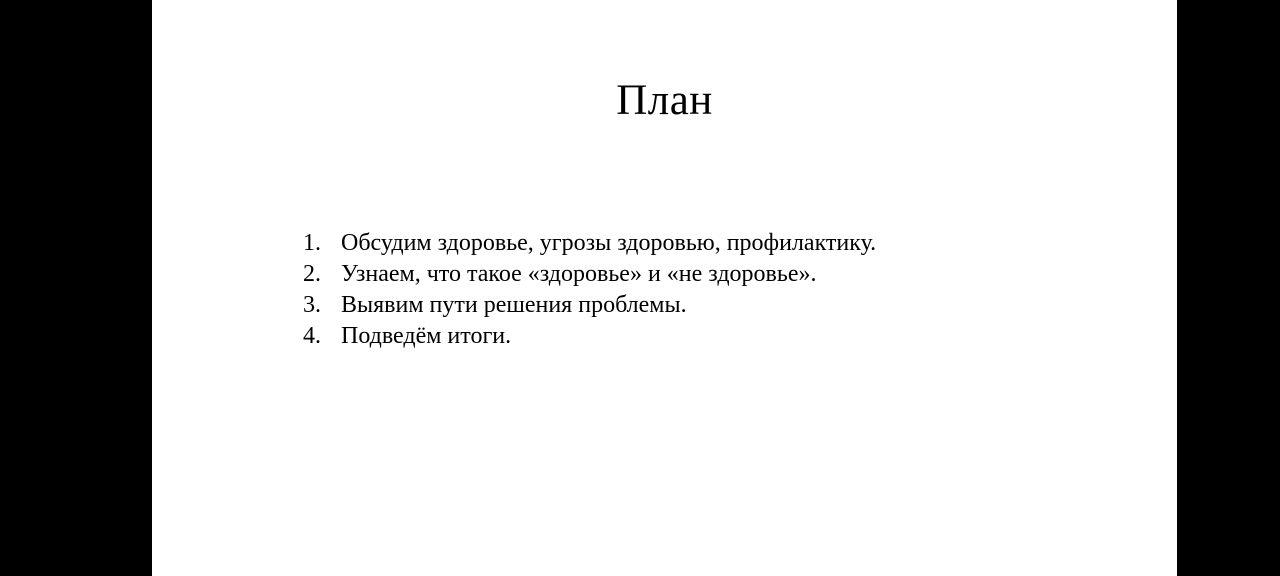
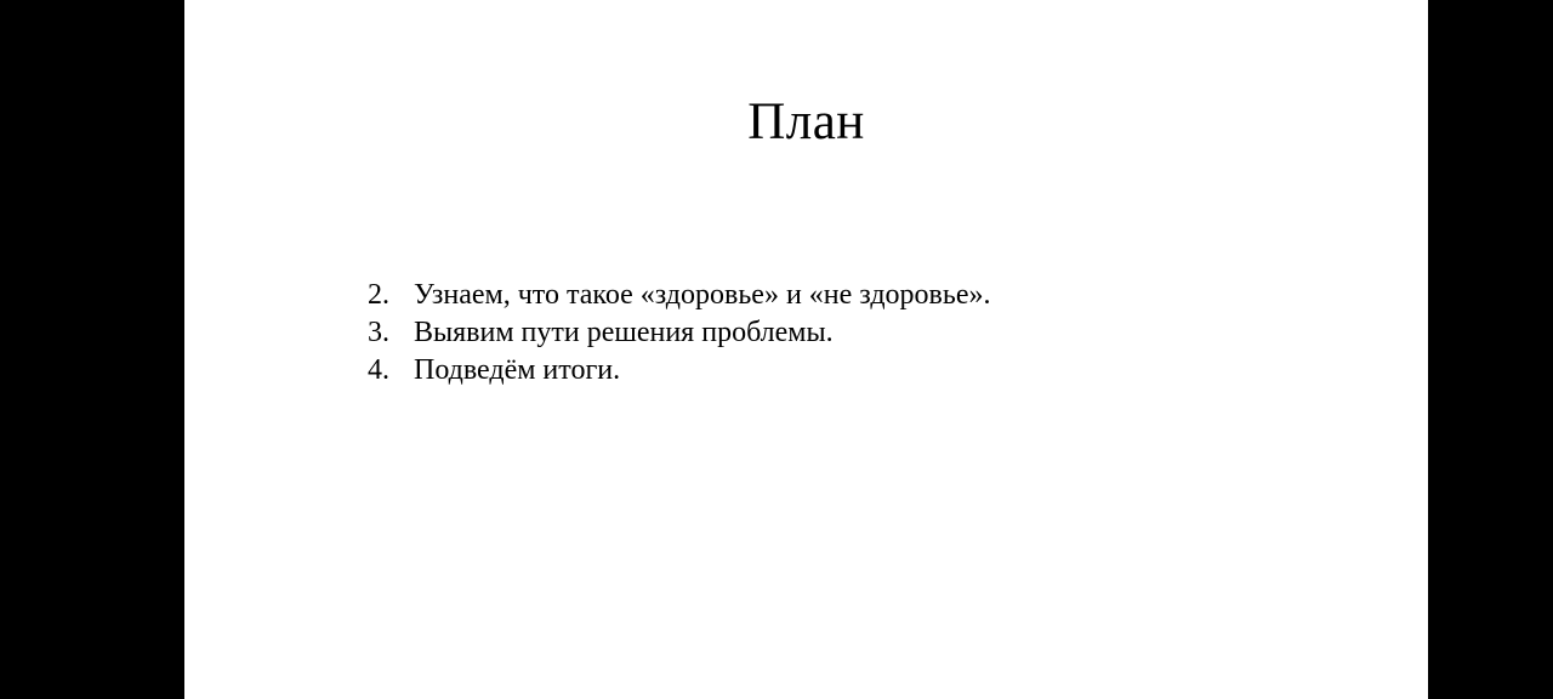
  План
- 1.
- Обсудим здоровье, угрозы здоровью, профилактику.
  2.
  Узнаем, что такое «здоровье» и «не здоровье».
  3.
  Выявим пути решения проблемы.
  4.
  Подведём итоги.
